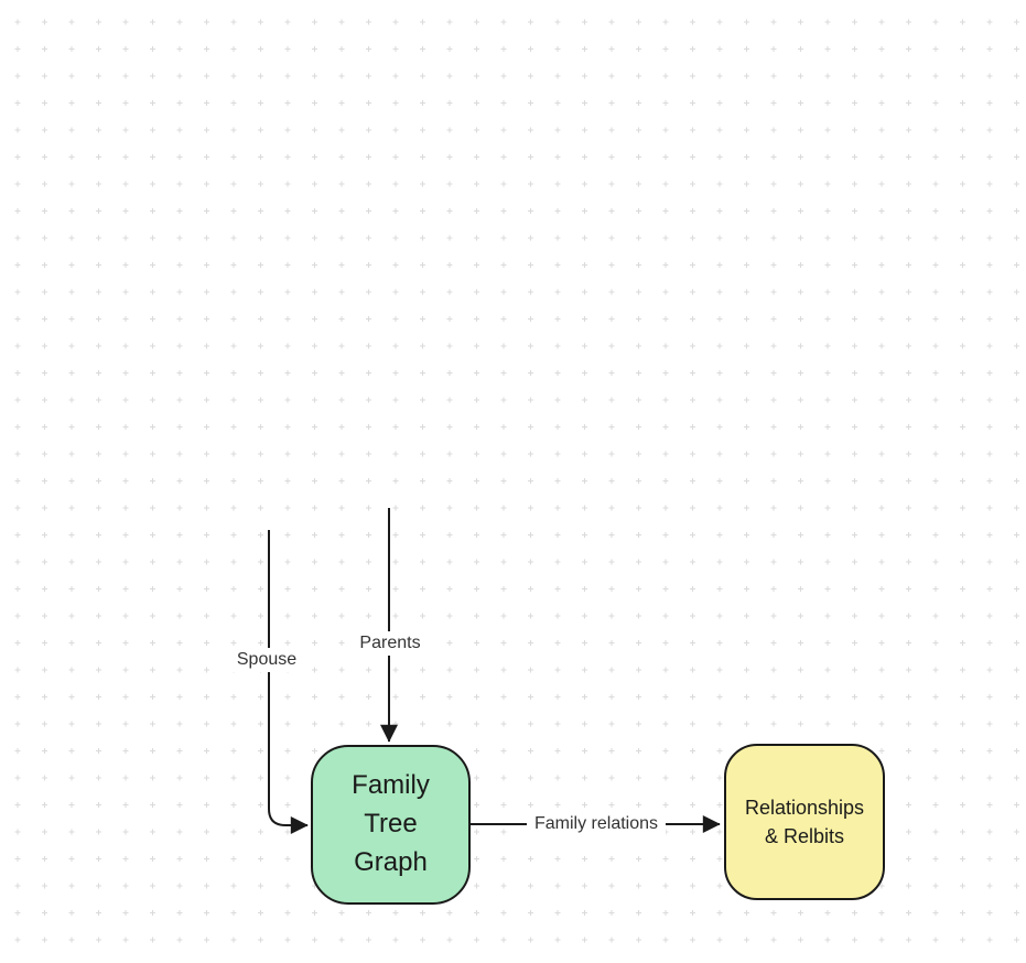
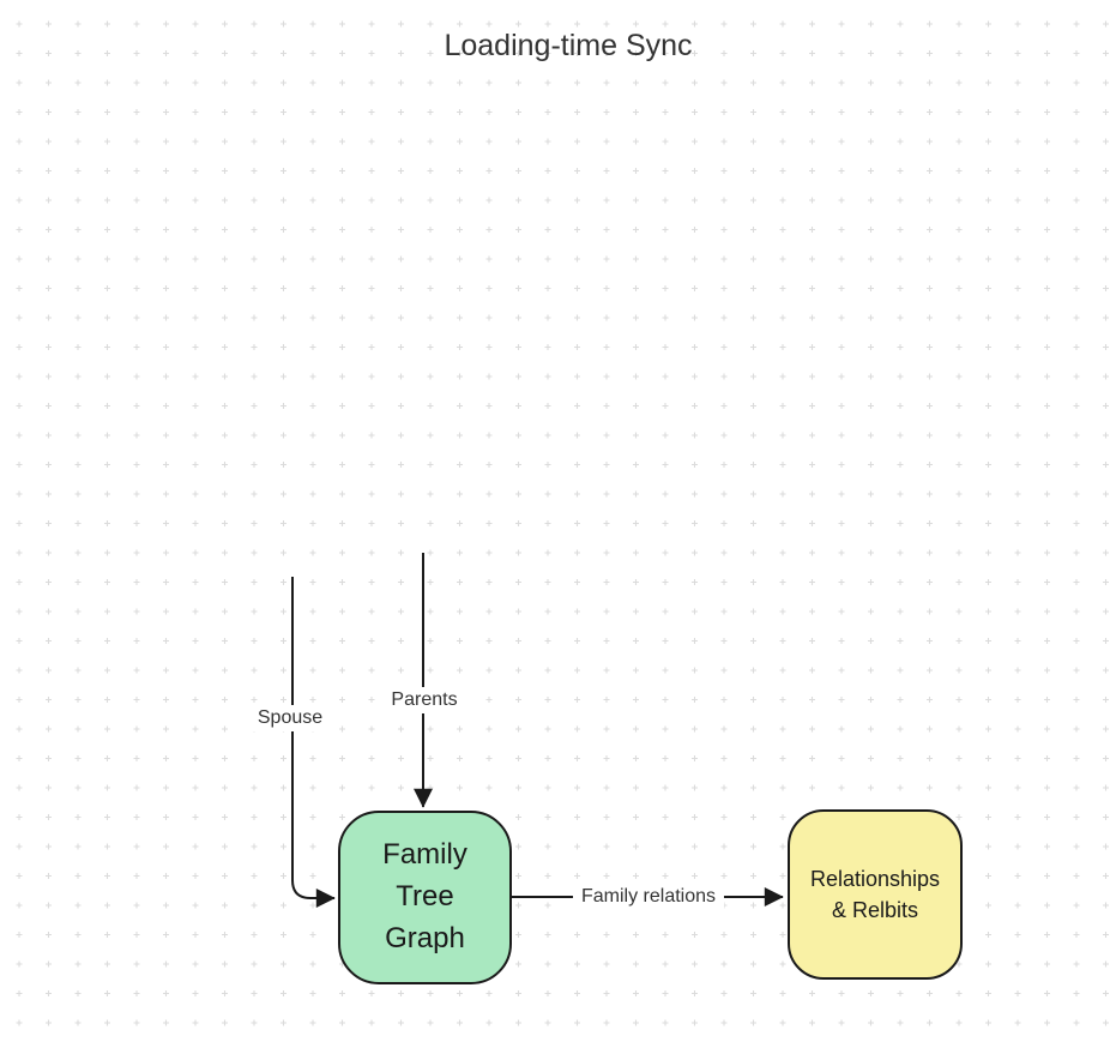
+ Loading-time Sync
  Family
  Tree
  Graph
  Relationships
  & Relbits
  Spouse
  Parents
  Family relations
